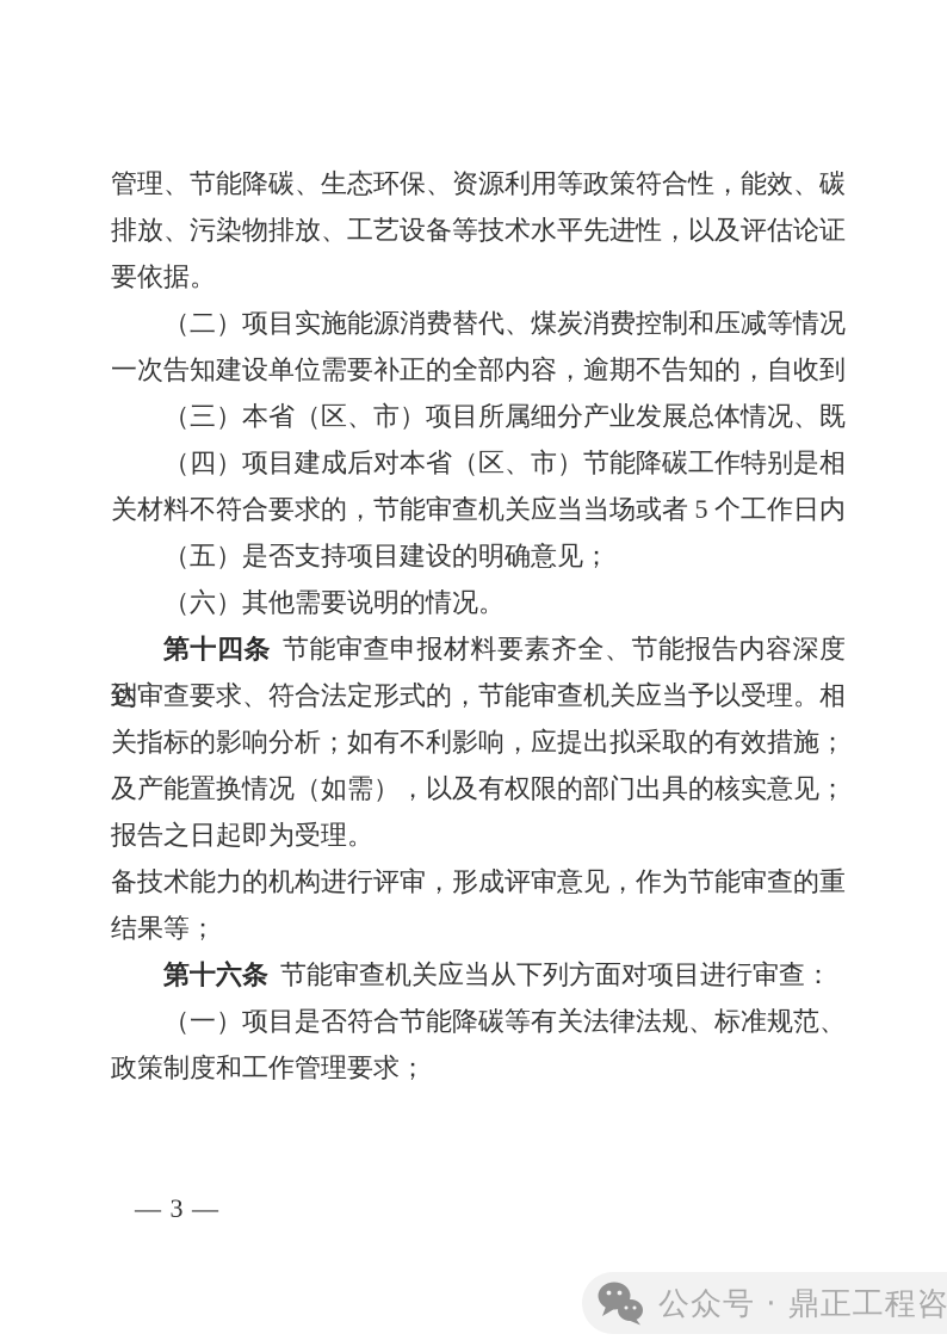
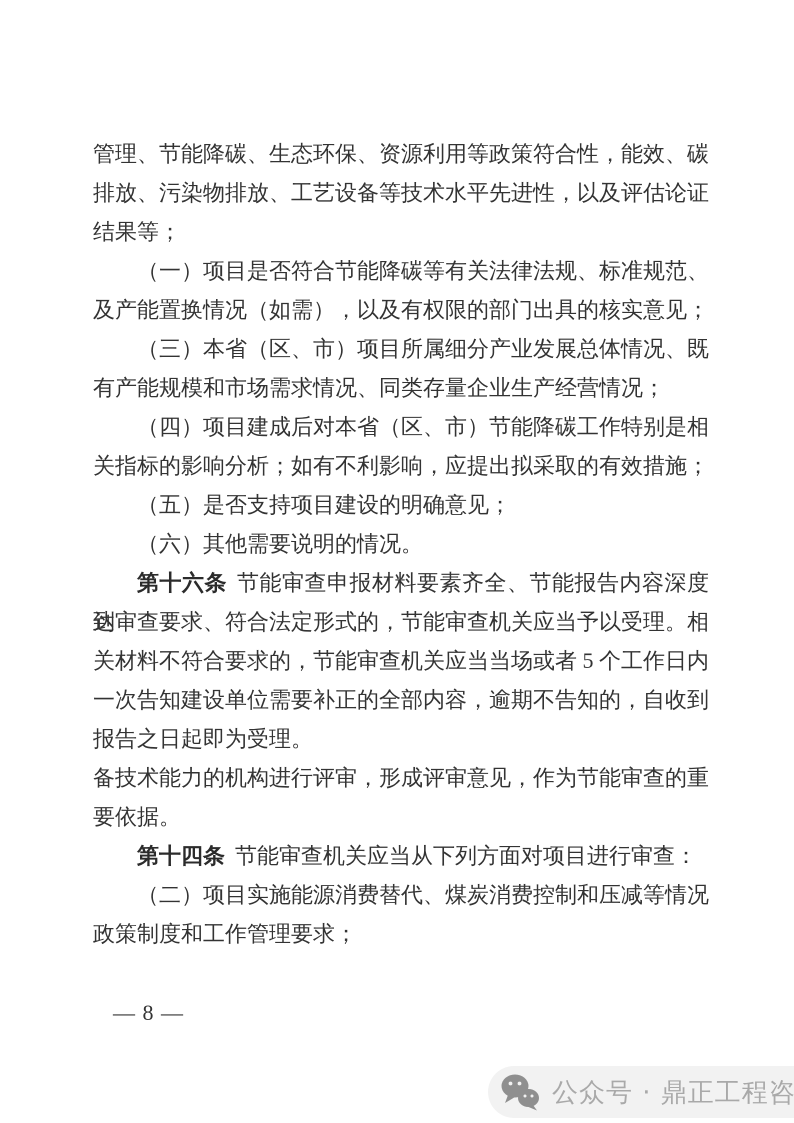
  管理、节能降碳、生态环保、资源利用等政策符合性，能效、碳
  排放、污染物排放、工艺设备等技术水平先进性，以及评估论证
- 要依据。
+ 结果等；
- （二）项目实施能源消费替代、煤炭消费控制和压减等情况
+ （一）项目是否符合节能降碳等有关法律法规、标准规范、
- 一次告知建设单位需要补正的全部内容，逾期不告知的，自收到
+ 及产能置换情况（如需），以及有权限的部门出具的核实意见；
  （三）本省（区、市）项目所属细分产业发展总体情况、既
+ 有产能规模和市场需求情况、同类存量企业生产经营情况；
  （四）项目建成后对本省（区、市）节能降碳工作特别是相
- 关材料不符合要求的，节能审查机关应当当场或者 5 个工作日内
+ 关指标的影响分析；如有不利影响，应提出拟采取的有效措施；
  （五）是否支持项目建设的明确意见；
  （六）其他需要说明的情况。
- 第十四条 节能审查申报材料要素齐全、节能报告内容深度达
+ 第十六条 节能审查申报材料要素齐全、节能报告内容深度达
  到审查要求、符合法定形式的，节能审查机关应当予以受理。相
- 关指标的影响分析；如有不利影响，应提出拟采取的有效措施；
+ 关材料不符合要求的，节能审查机关应当当场或者 5 个工作日内
- 及产能置换情况（如需），以及有权限的部门出具的核实意见；
+ 一次告知建设单位需要补正的全部内容，逾期不告知的，自收到
  报告之日起即为受理。
  备技术能力的机构进行评审，形成评审意见，作为节能审查的重
- 结果等；
+ 要依据。
- 第十六条 节能审查机关应当从下列方面对项目进行审查：
+ 第十四条 节能审查机关应当从下列方面对项目进行审查：
- （一）项目是否符合节能降碳等有关法律法规、标准规范、
+ （二）项目实施能源消费替代、煤炭消费控制和压减等情况
  政策制度和工作管理要求；
- — 3 —
+ — 8 —
  公众号 · 鼎正工程咨
